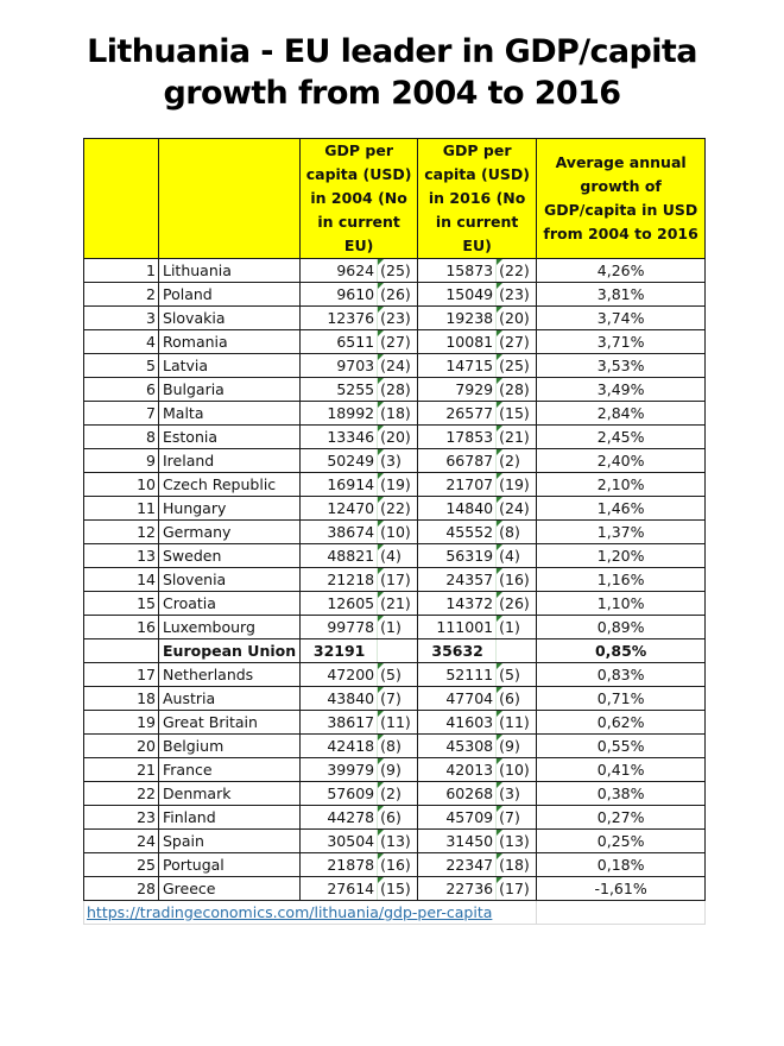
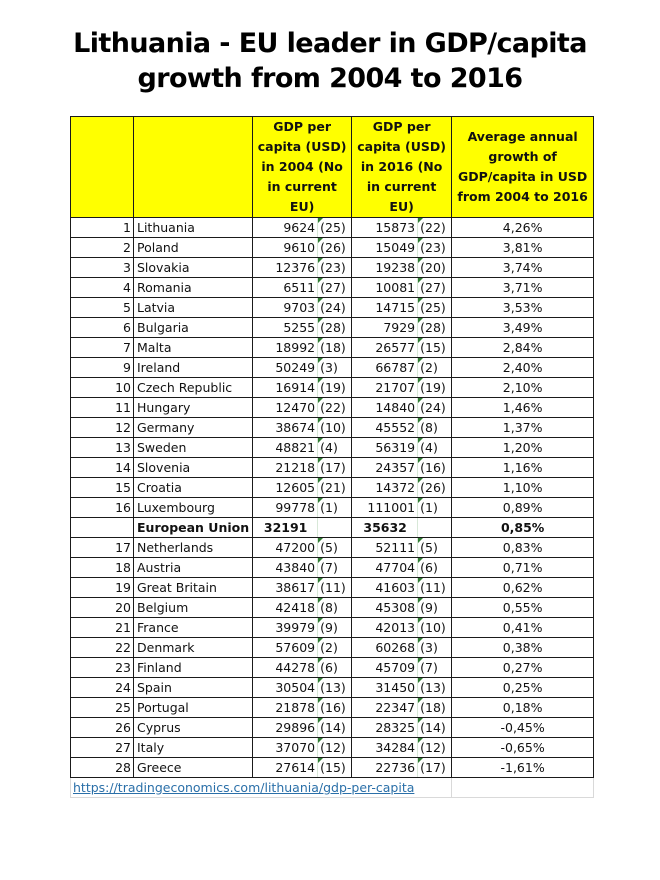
  Lithuania - EU leader in GDP/capita
  growth from 2004 to 2016
  		GDP per capita (USD) in 2004 (No in current EU)	GDP per capita (USD) in 2016 (No in current EU)	Average annual growth of GDP/capita in USD from 2004 to 2016
  1	Lithuania	9624	(25)	15873	(22)	4,26%
  2	Poland	9610	(26)	15049	(23)	3,81%
  3	Slovakia	12376	(23)	19238	(20)	3,74%
  4	Romania	6511	(27)	10081	(27)	3,71%
  5	Latvia	9703	(24)	14715	(25)	3,53%
  6	Bulgaria	5255	(28)	7929	(28)	3,49%
  7	Malta	18992	(18)	26577	(15)	2,84%
- 8	Estonia	13346	(20)	17853	(21)	2,45%
  9	Ireland	50249	(3)	66787	(2)	2,40%
  10	Czech Republic	16914	(19)	21707	(19)	2,10%
  11	Hungary	12470	(22)	14840	(24)	1,46%
  12	Germany	38674	(10)	45552	(8)	1,37%
  13	Sweden	48821	(4)	56319	(4)	1,20%
  14	Slovenia	21218	(17)	24357	(16)	1,16%
  15	Croatia	12605	(21)	14372	(26)	1,10%
  16	Luxembourg	99778	(1)	111001	(1)	0,89%
  	European Union	32191		35632		0,85%
  17	Netherlands	47200	(5)	52111	(5)	0,83%
  18	Austria	43840	(7)	47704	(6)	0,71%
  19	Great Britain	38617	(11)	41603	(11)	0,62%
  20	Belgium	42418	(8)	45308	(9)	0,55%
  21	France	39979	(9)	42013	(10)	0,41%
  22	Denmark	57609	(2)	60268	(3)	0,38%
  23	Finland	44278	(6)	45709	(7)	0,27%
  24	Spain	30504	(13)	31450	(13)	0,25%
  25	Portugal	21878	(16)	22347	(18)	0,18%
+ 26	Cyprus	29896	(14)	28325	(14)	-0,45%
+ 27	Italy	37070	(12)	34284	(12)	-0,65%
  28	Greece	27614	(15)	22736	(17)	-1,61%
  https://tradingeconomics.com/lithuania/gdp-per-capita
